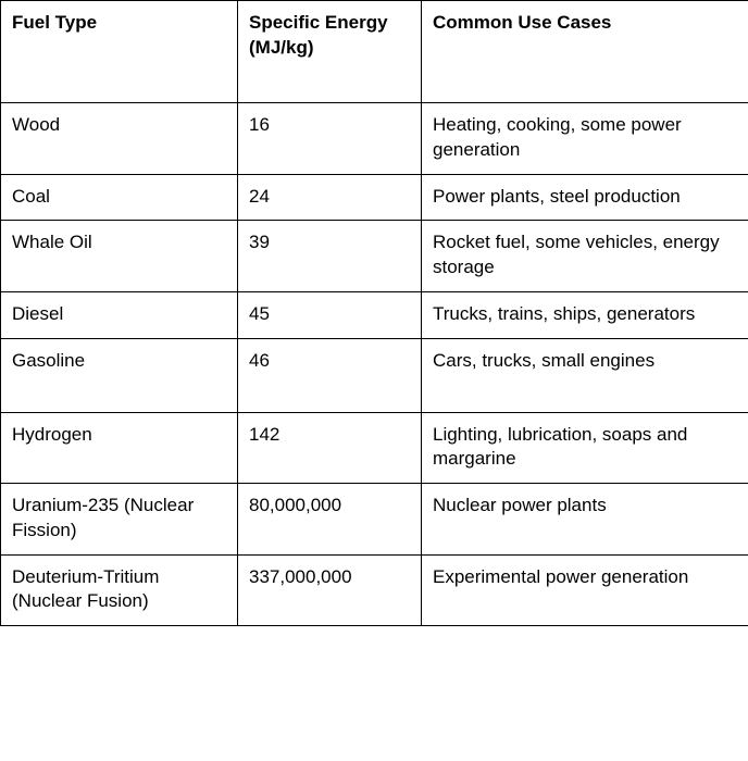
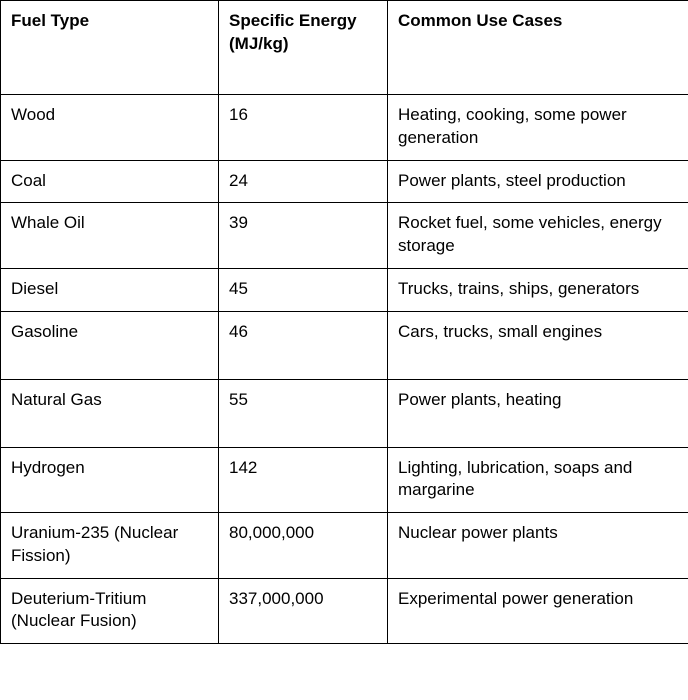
  Fuel Type	Specific Energy (MJ/kg)	Common Use Cases
  Wood	16	Heating, cooking, some power generation
  Coal	24	Power plants, steel production
  Whale Oil	39	Rocket fuel, some vehicles, energy storage
  Diesel	45	Trucks, trains, ships, generators
  Gasoline	46	Cars, trucks, small engines
+ Natural Gas	55	Power plants, heating
  Hydrogen	142	Lighting, lubrication, soaps and margarine
  Uranium-235 (Nuclear Fission)	80,000,000	Nuclear power plants
  Deuterium-Tritium (Nuclear Fusion)	337,000,000	Experimental power generation
